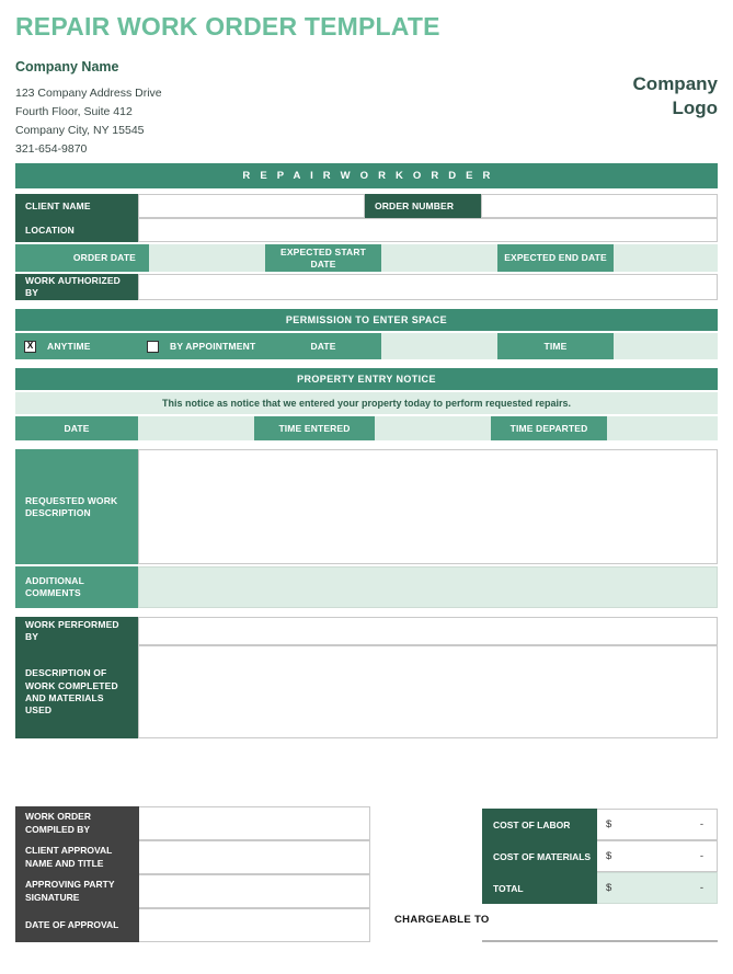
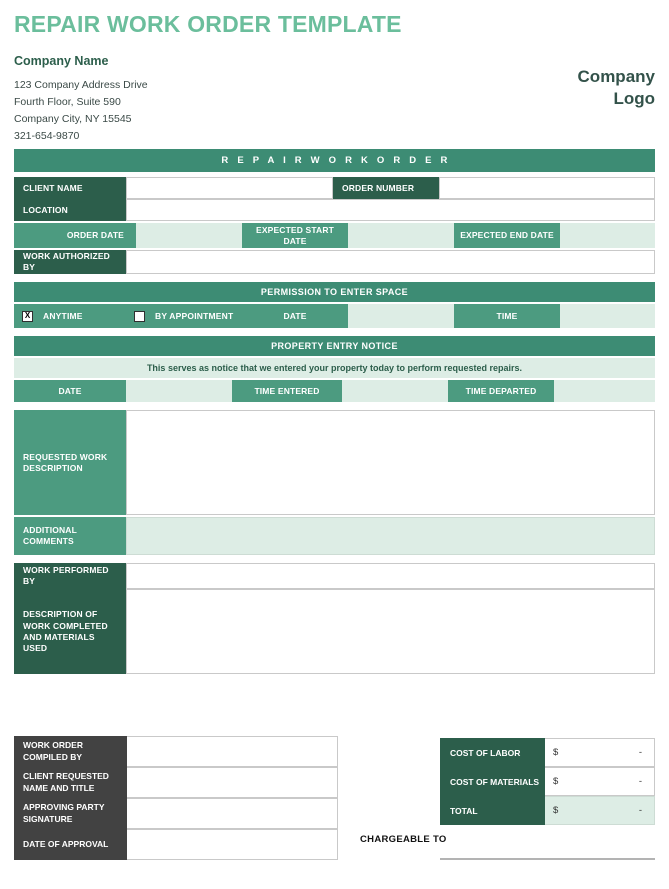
  REPAIR WORK ORDER TEMPLATE
  Company Name
  123 Company Address Drive
- Fourth Floor, Suite 412
+ Fourth Floor, Suite 590
  Company City, NY 15545
  321-654-9870
  Company
  Logo
  R E P A I R W O R K O R D E R
  CLIENT NAME
  ORDER NUMBER
  LOCATION
  ORDER DATE
  EXPECTED START DATE
  EXPECTED END DATE
  WORK AUTHORIZED BY
  PERMISSION TO ENTER SPACE
  X
  ANYTIME
  BY APPOINTMENT
  DATE
  TIME
  PROPERTY ENTRY NOTICE
- This notice as notice that we entered your property today to perform requested repairs.
+ This serves as notice that we entered your property today to perform requested repairs.
  DATE
  TIME ENTERED
  TIME DEPARTED
  REQUESTED WORK DESCRIPTION
  ADDITIONAL COMMENTS
  WORK PERFORMED BY
  DESCRIPTION OF WORK COMPLETED AND MATERIALS USED
  WORK ORDER COMPILED BY
- CLIENT APPROVAL NAME AND TITLE
+ CLIENT REQUESTED NAME AND TITLE
  APPROVING PARTY SIGNATURE
  DATE OF APPROVAL
  COST OF LABOR
  $
  -
  COST OF MATERIALS
  $
  -
  TOTAL
  $
  -
  CHARGEABLE TO
